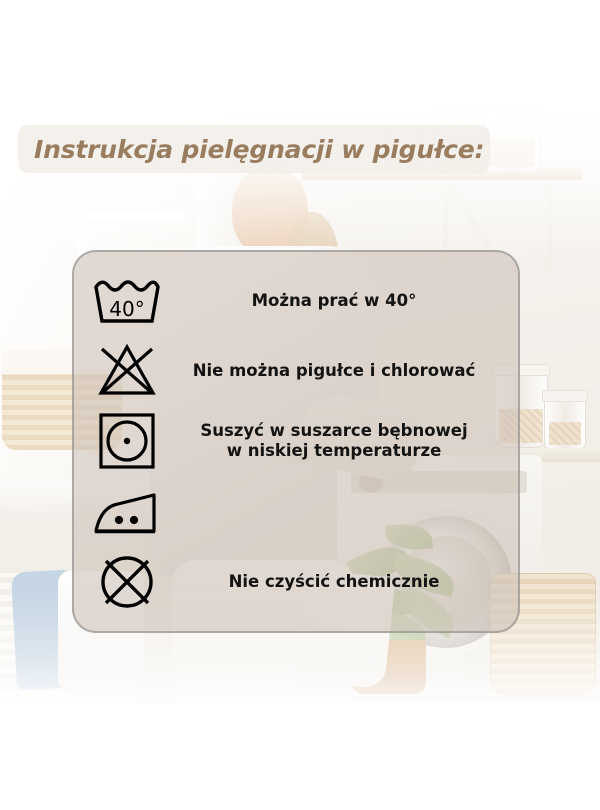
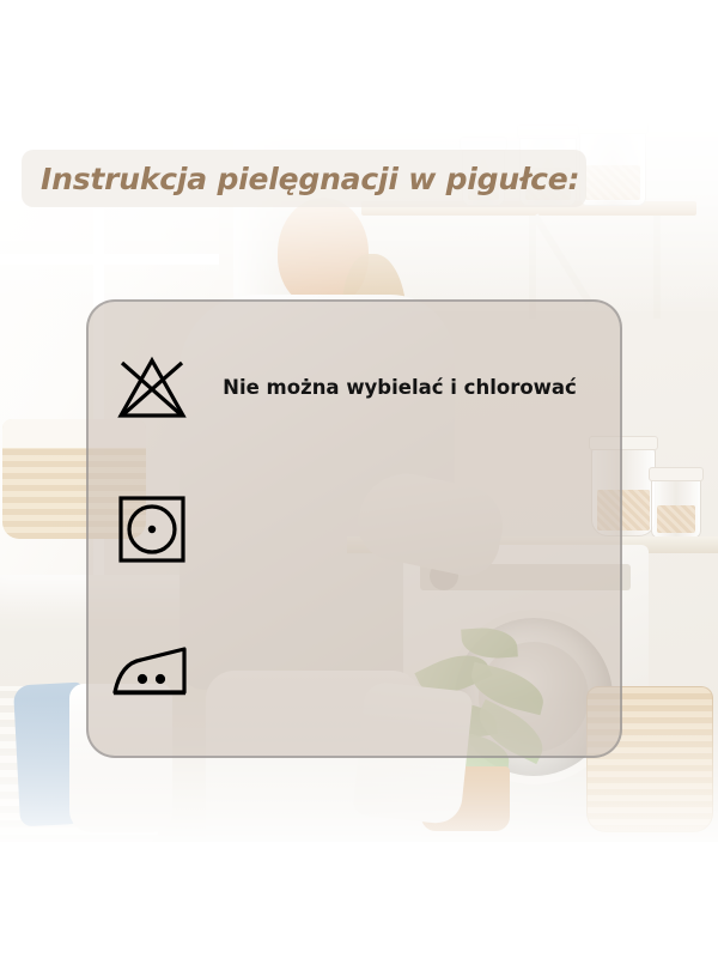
  Instrukcja pielęgnacji w pigułce:
- 40°
- Można prać w 40°
- Nie można pigułce i chlorować
+ Nie można wybielać i chlorować
- Suszyć w suszarce bębnowej
- w niskiej temperaturze
- Nie czyścić chemicznie
